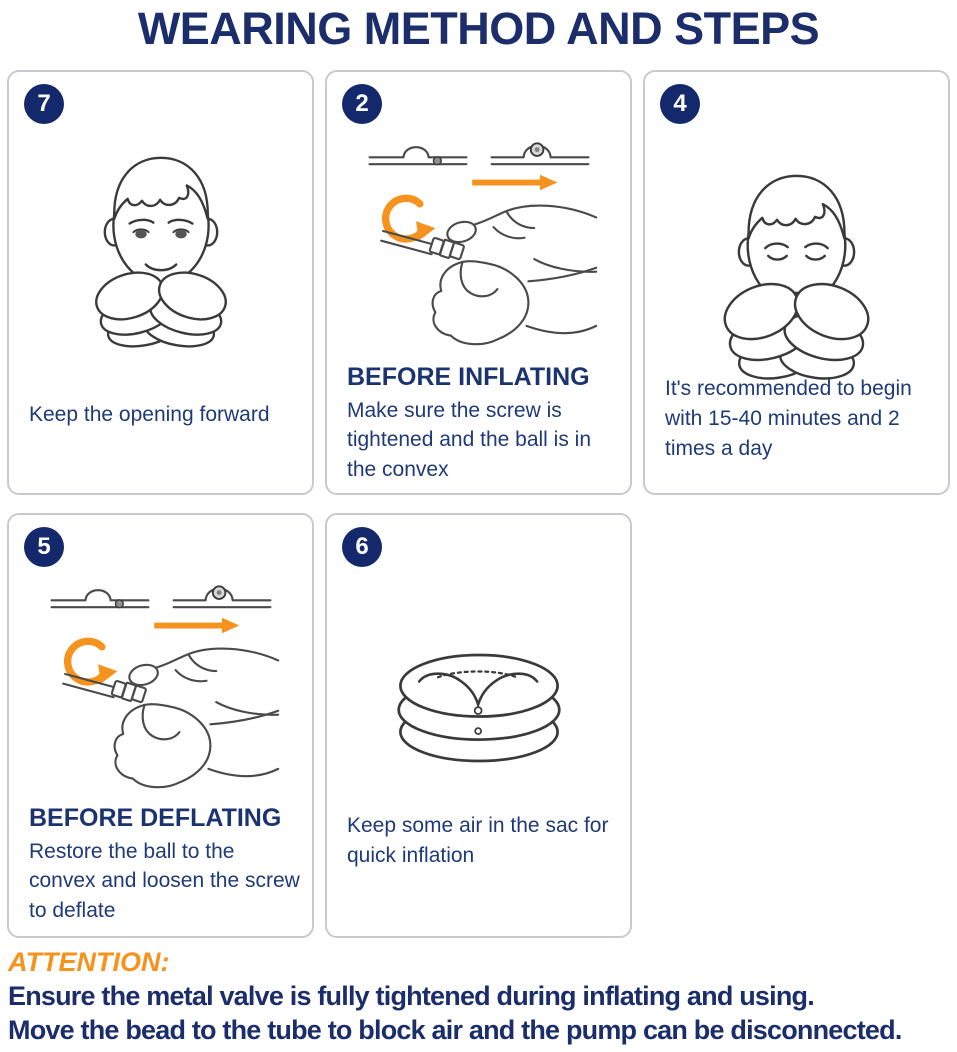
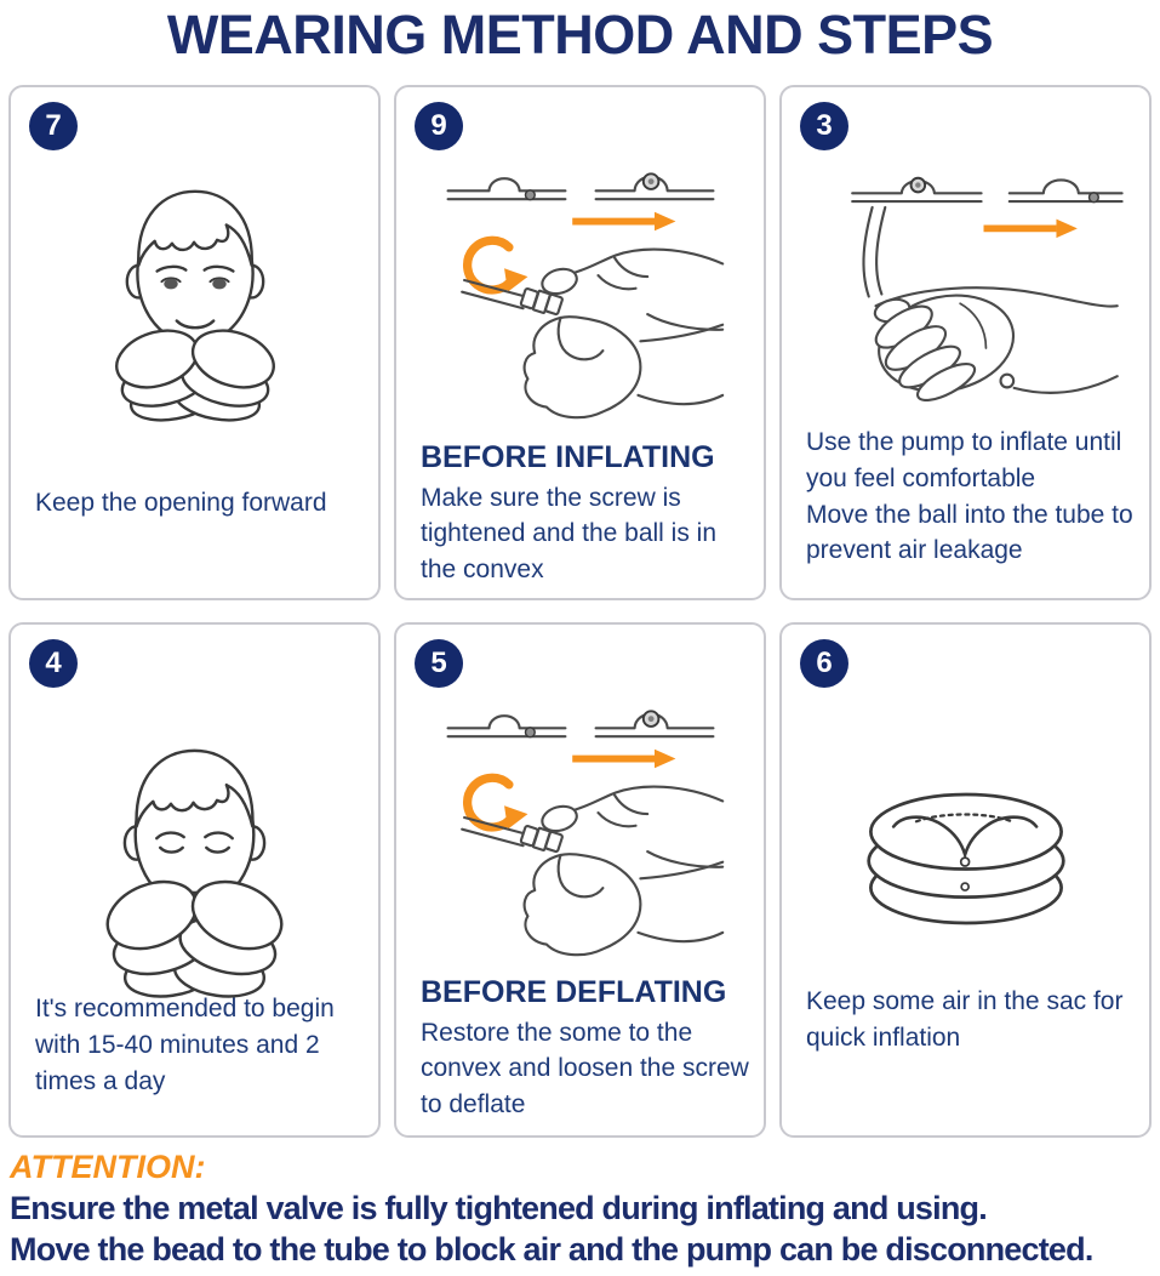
  WEARING METHOD AND STEPS
  7
  Keep the opening forward
- 2
+ 9
  BEFORE INFLATING
  Make sure the screw is tightened and the ball is in the convex
+ 3
+ Use the pump to inflate until you feel comfortable
+ Move the ball into the tube to prevent air leakage
  4
  It's recommended to begin with 15-40 minutes and 2 times a day
  5
  BEFORE DEFLATING
- Restore the ball to the convex and loosen the screw to deflate
+ Restore the some to the convex and loosen the screw to deflate
  6
  Keep some air in the sac for quick inflation
  ATTENTION:
  Ensure the metal valve is fully tightened during inflating and using.
  Move the bead to the tube to block air and the pump can be disconnected.
